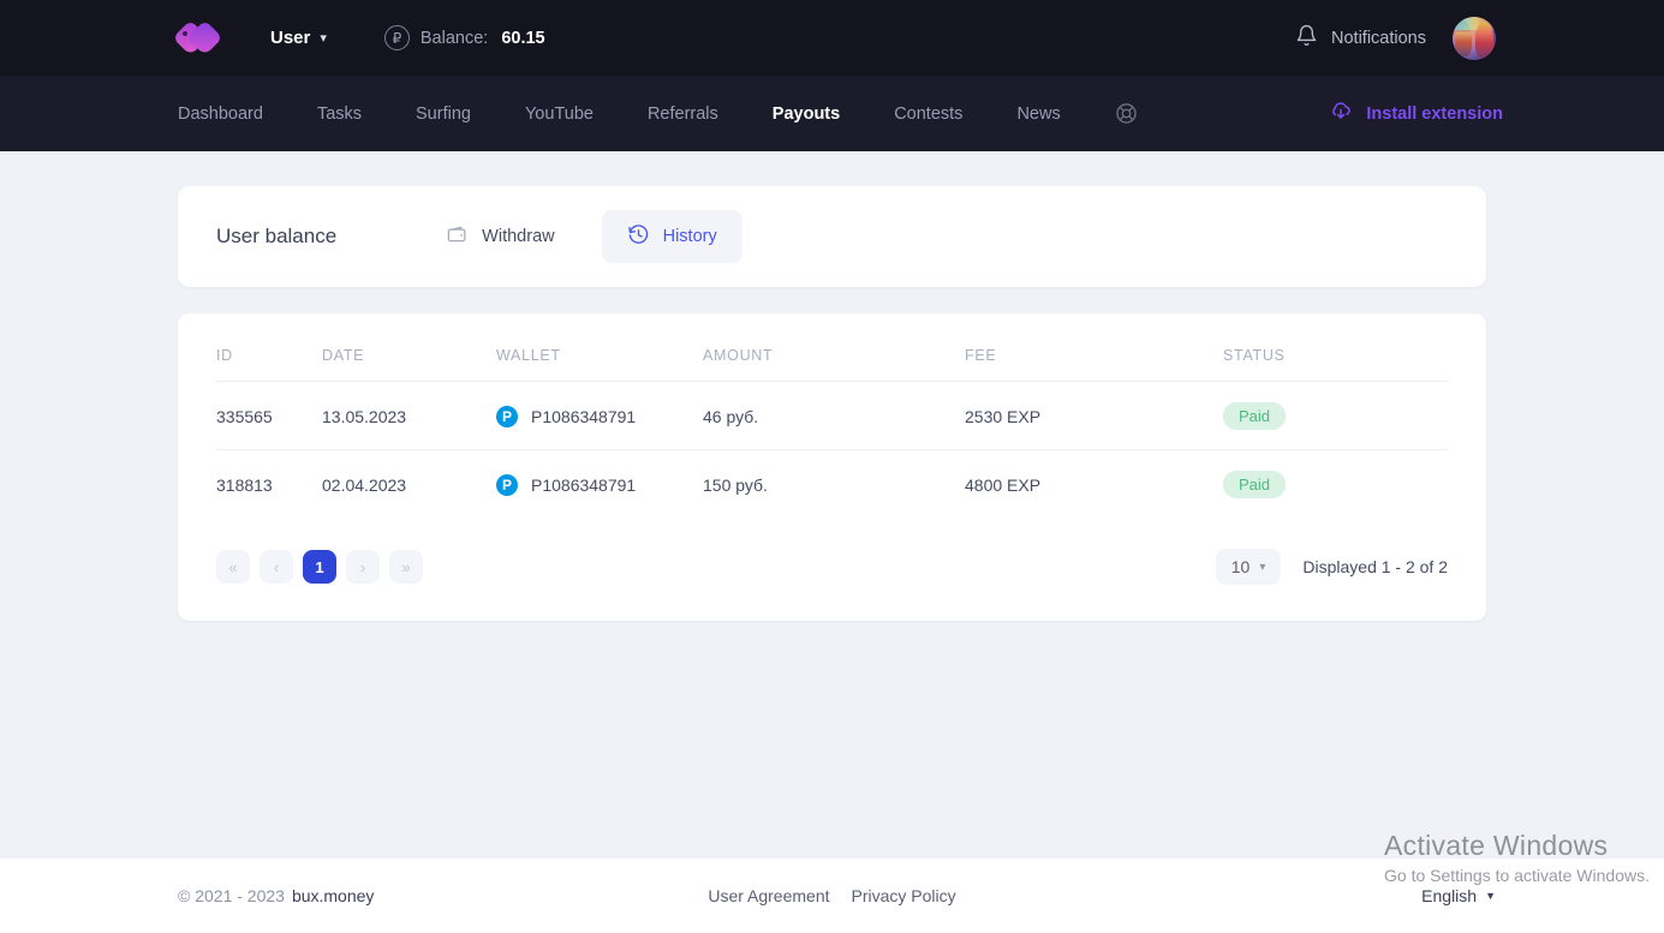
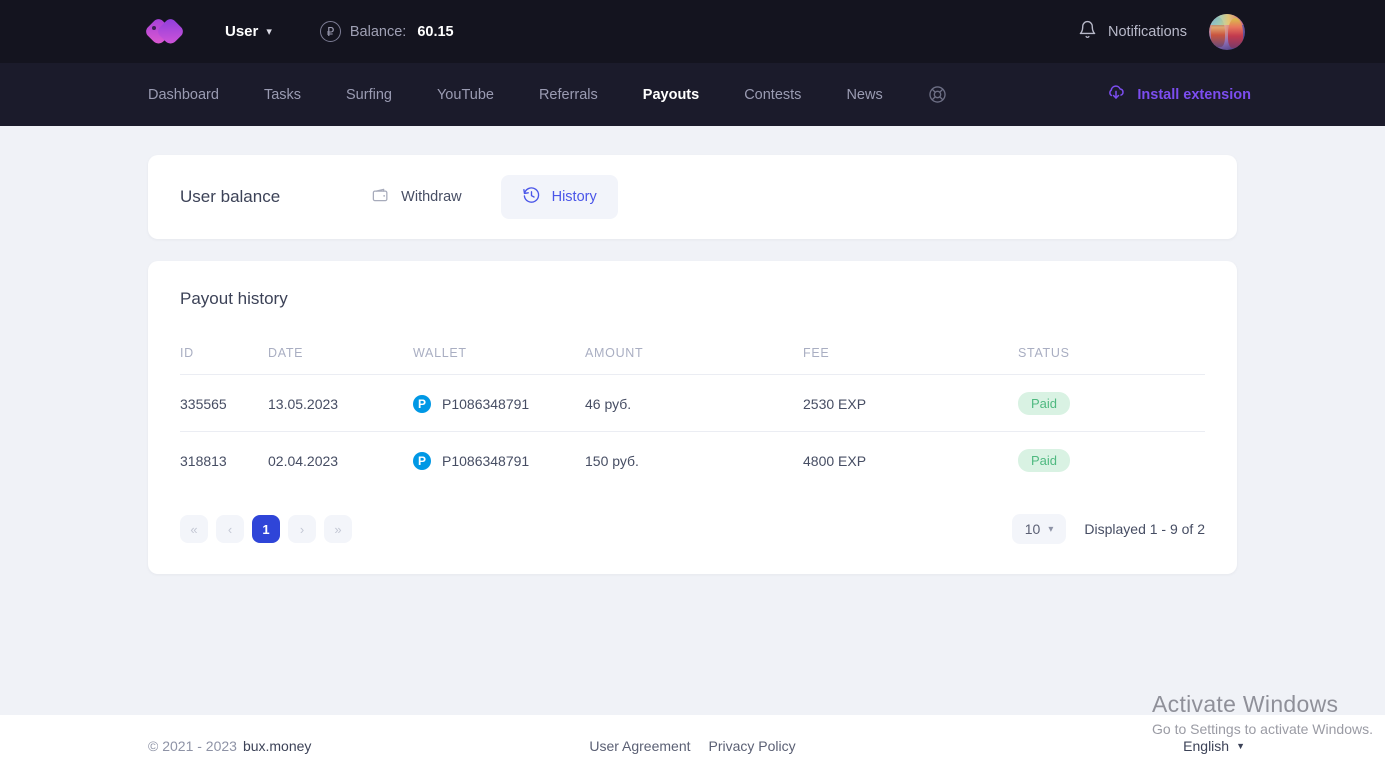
  User
  ▾
  ₽
  Balance:
  60.15
  Notifications
  Dashboard
  Tasks
  Surfing
  YouTube
  Referrals
  Payouts
  Contests
  News
  Install extension
  User balance
  Withdraw
  History
+ Payout history
  ID	DATE	WALLET	AMOUNT	FEE	STATUS
  335565	13.05.2023	P P1086348791	46 руб.	2530 EXP	Paid
  318813	02.04.2023	P P1086348791	150 руб.	4800 EXP	Paid
  «
  ‹
  1
  ›
  »
  10
  ▾
- Displayed 1 - 2 of 2
+ Displayed 1 - 9 of 2
  © 2021 - 2023 bux.money
  User Agreement
  Privacy Policy
  English
  ▼
  Activate Windows
  Go to Settings to activate Windows.
